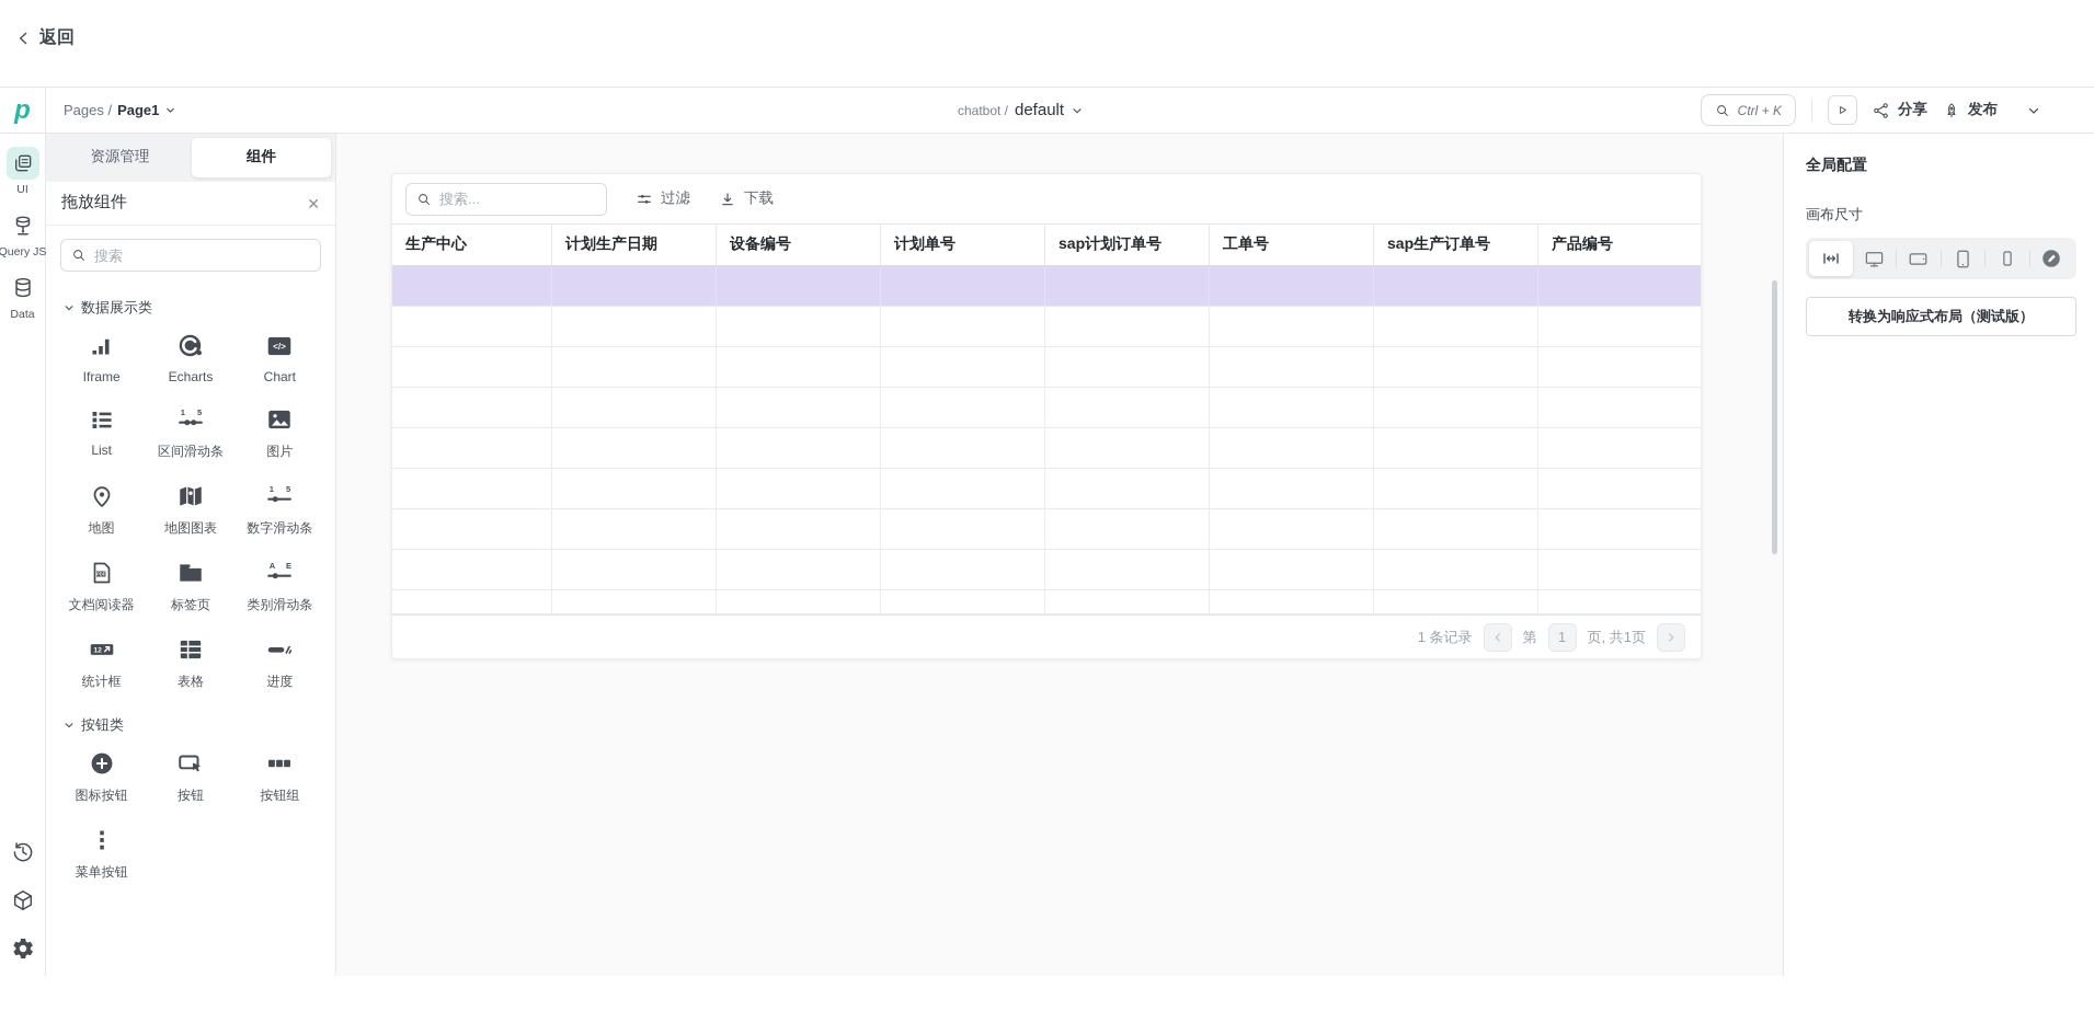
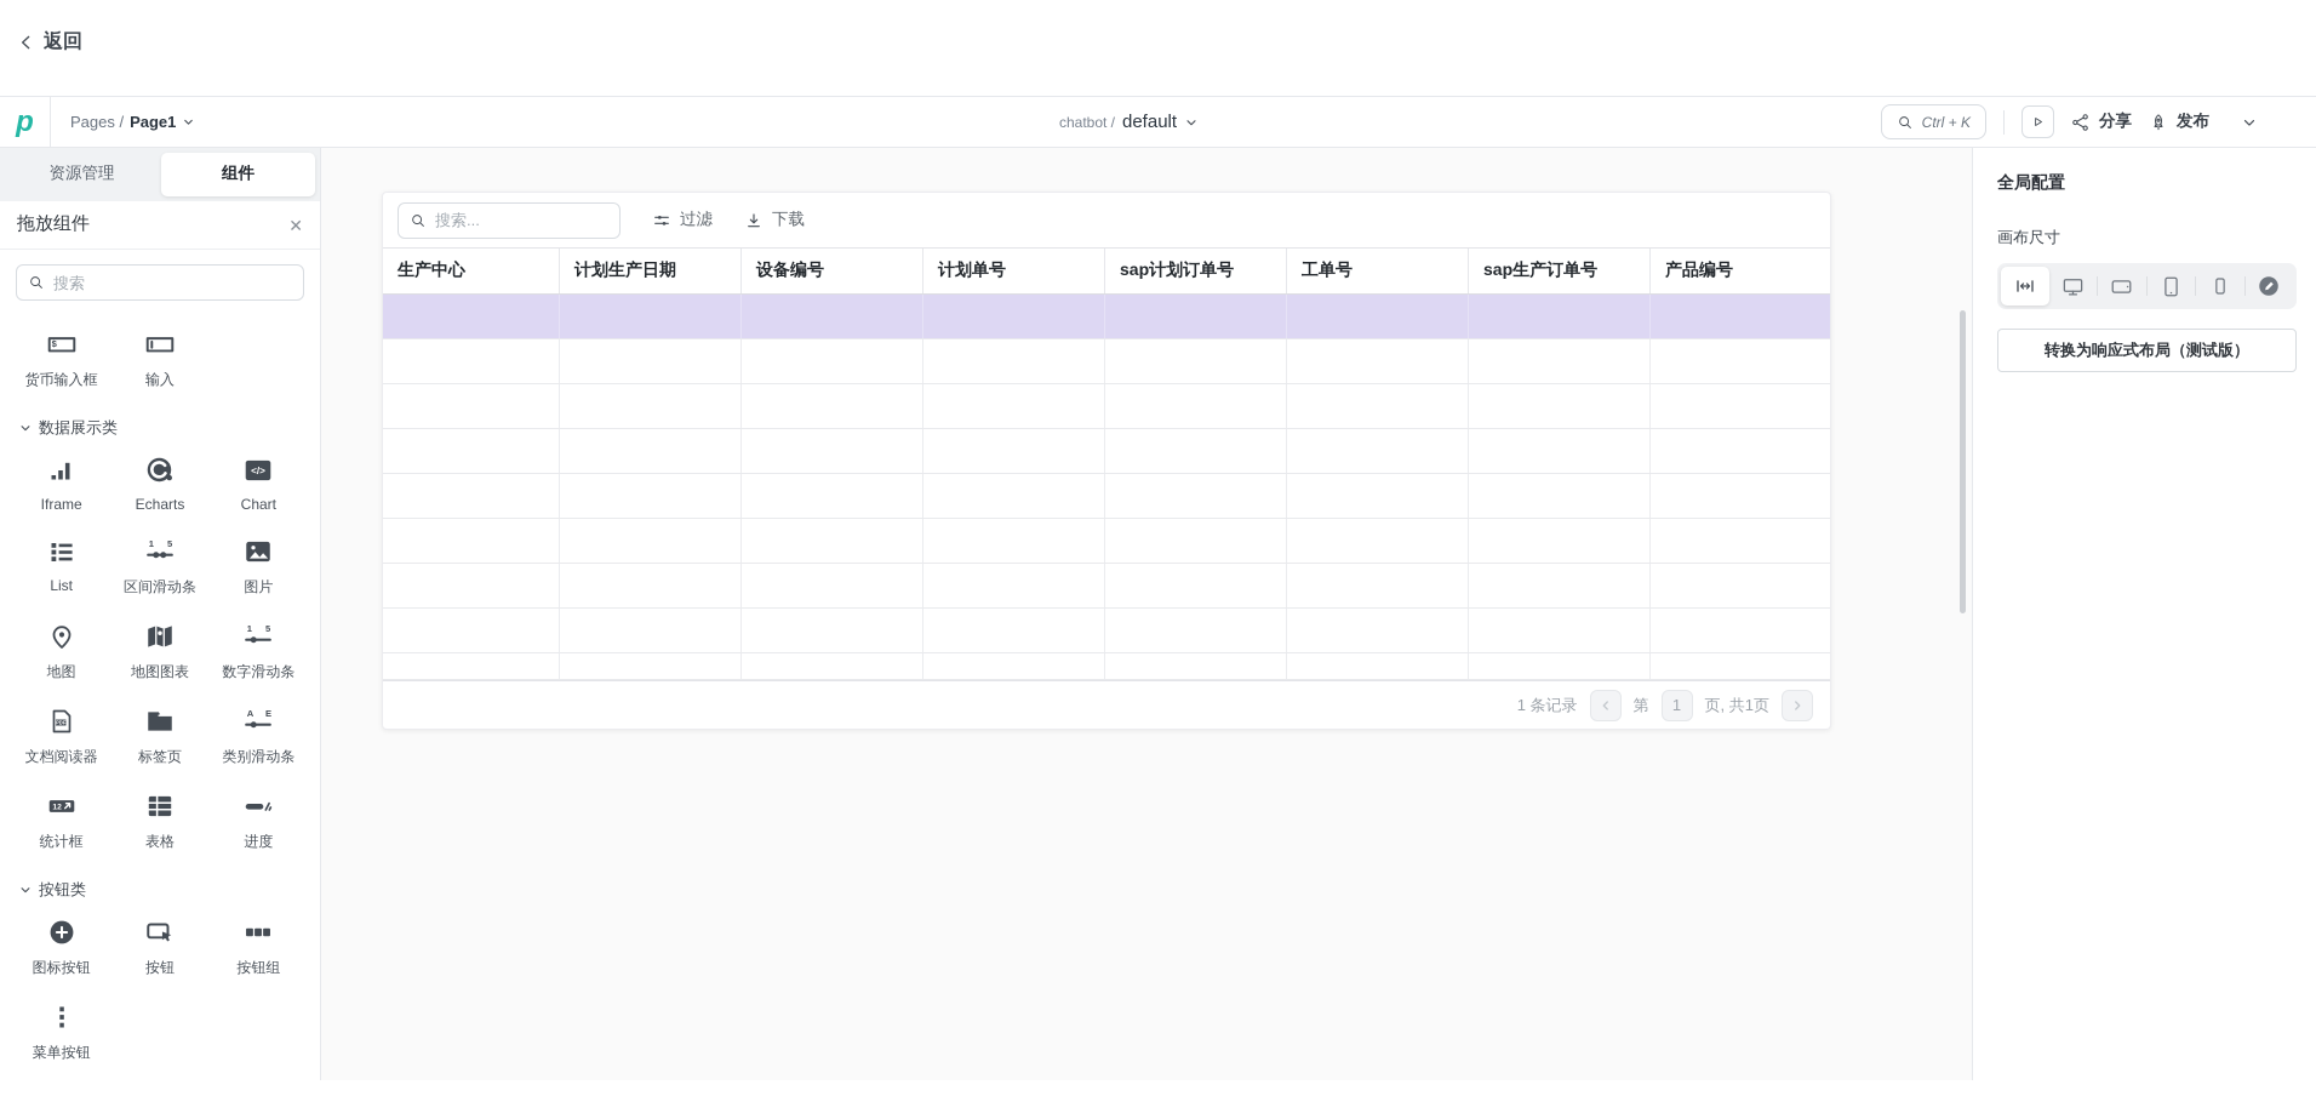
  返回
  p
  Pages /
  Page1
  chatbot /
  default
  Ctrl + K
  分享
  发布
- UI
- Query JS
- Data
  资源管理
  组件
  拖放组件
  ✕
  搜索
+ $
+ 货币输入框
+ 输入
  数据展示类
  Iframe
  Echarts
  </>
  Chart
  List
  1
  5
  区间滑动条
  图片
  地图
  地图图表
  1
  5
  数字滑动条
  文档阅读器
  标签页
  A
  E
  类别滑动条
  统计框
  表格
  进度
  按钮类
  图标按钮
  按钮
  按钮组
  菜单按钮
  搜索...
  过滤
  下载
  生产中心
  计划生产日期
  设备编号
  计划单号
  sap计划订单号
  工单号
  sap生产订单号
  产品编号
  1 条记录
  第
  1
  页, 共1页
  全局配置
  画布尺寸
  转换为响应式布局（测试版）
